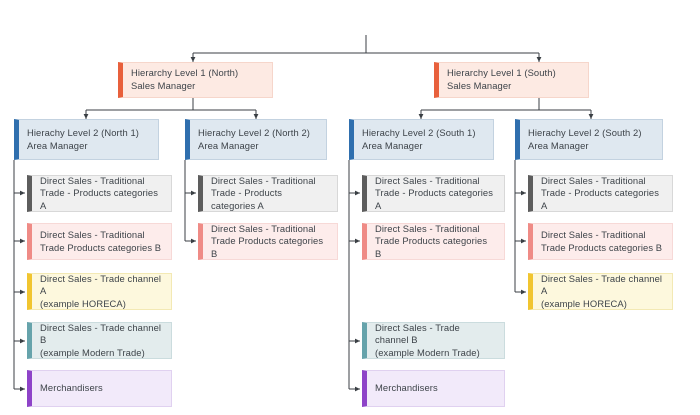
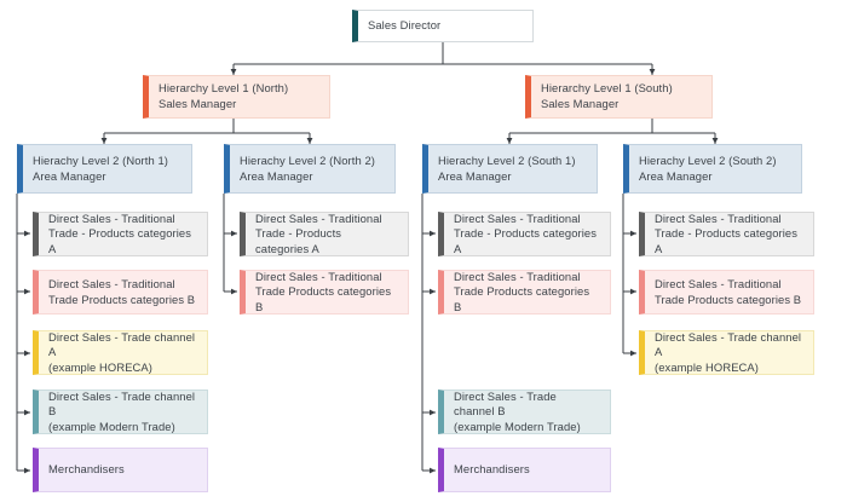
+ Sales Director
  Hierarchy Level 1 (North)
  Sales Manager
  Hierarchy Level 1 (South)
  Sales Manager
  Hierachy Level 2 (North 1)
  Area Manager
  Hierachy Level 2 (North 2)
  Area Manager
  Hierachy Level 2 (South 1)
  Area Manager
  Hierachy Level 2 (South 2)
  Area Manager
  Direct Sales - Traditional
  Trade - Products categories A
  Direct Sales - Traditional
  Trade Products categories B
  Direct Sales - Trade channel A
  (example HORECA)
  Direct Sales - Trade channel B
  (example Modern Trade)
  Merchandisers
  Direct Sales - Traditional
  Trade - Products categories A
  Direct Sales - Traditional
  Trade Products categories B
  Direct Sales - Traditional
  Trade - Products categories A
  Direct Sales - Traditional
  Trade Products categories B
  Direct Sales - Trade channel B
  (example Modern Trade)
  Merchandisers
  Direct Sales - Traditional
  Trade - Products categories A
  Direct Sales - Traditional
  Trade Products categories B
  Direct Sales - Trade channel A
  (example HORECA)
